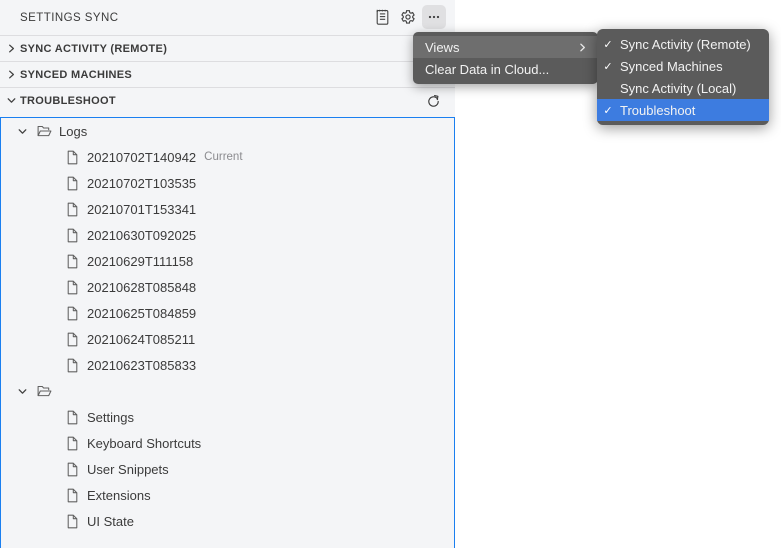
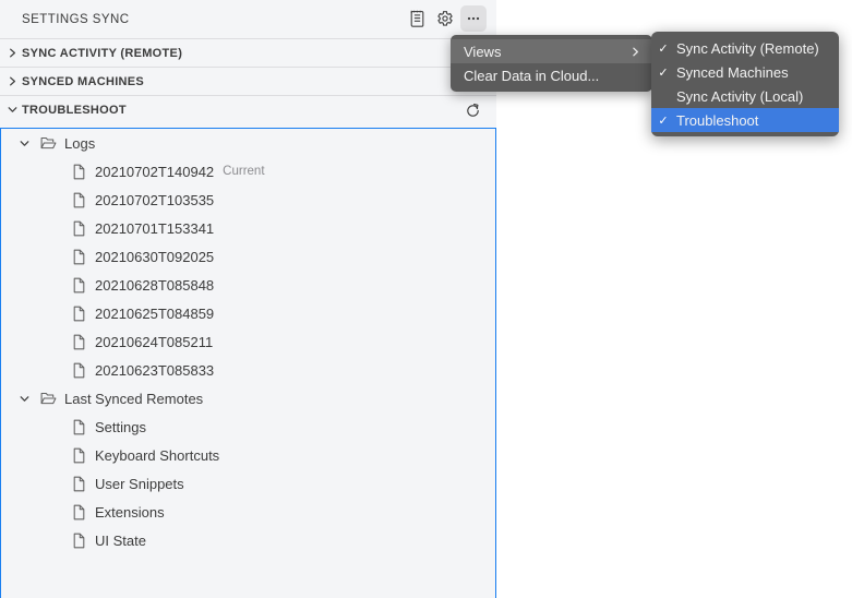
  SETTINGS SYNC
  SYNC ACTIVITY (REMOTE)
  SYNCED MACHINES
  TROUBLESHOOT
  Logs
  20210702T140942
  Current
  20210702T103535
  20210701T153341
  20210630T092025
- 20210629T111158
  20210628T085848
  20210625T084859
  20210624T085211
  20210623T085833
+ Last Synced Remotes
  Settings
  Keyboard Shortcuts
  User Snippets
  Extensions
  UI State
  Views
  Clear Data in Cloud...
  ✓
  Sync Activity (Remote)
  ✓
  Synced Machines
  Sync Activity (Local)
  ✓
  Troubleshoot
